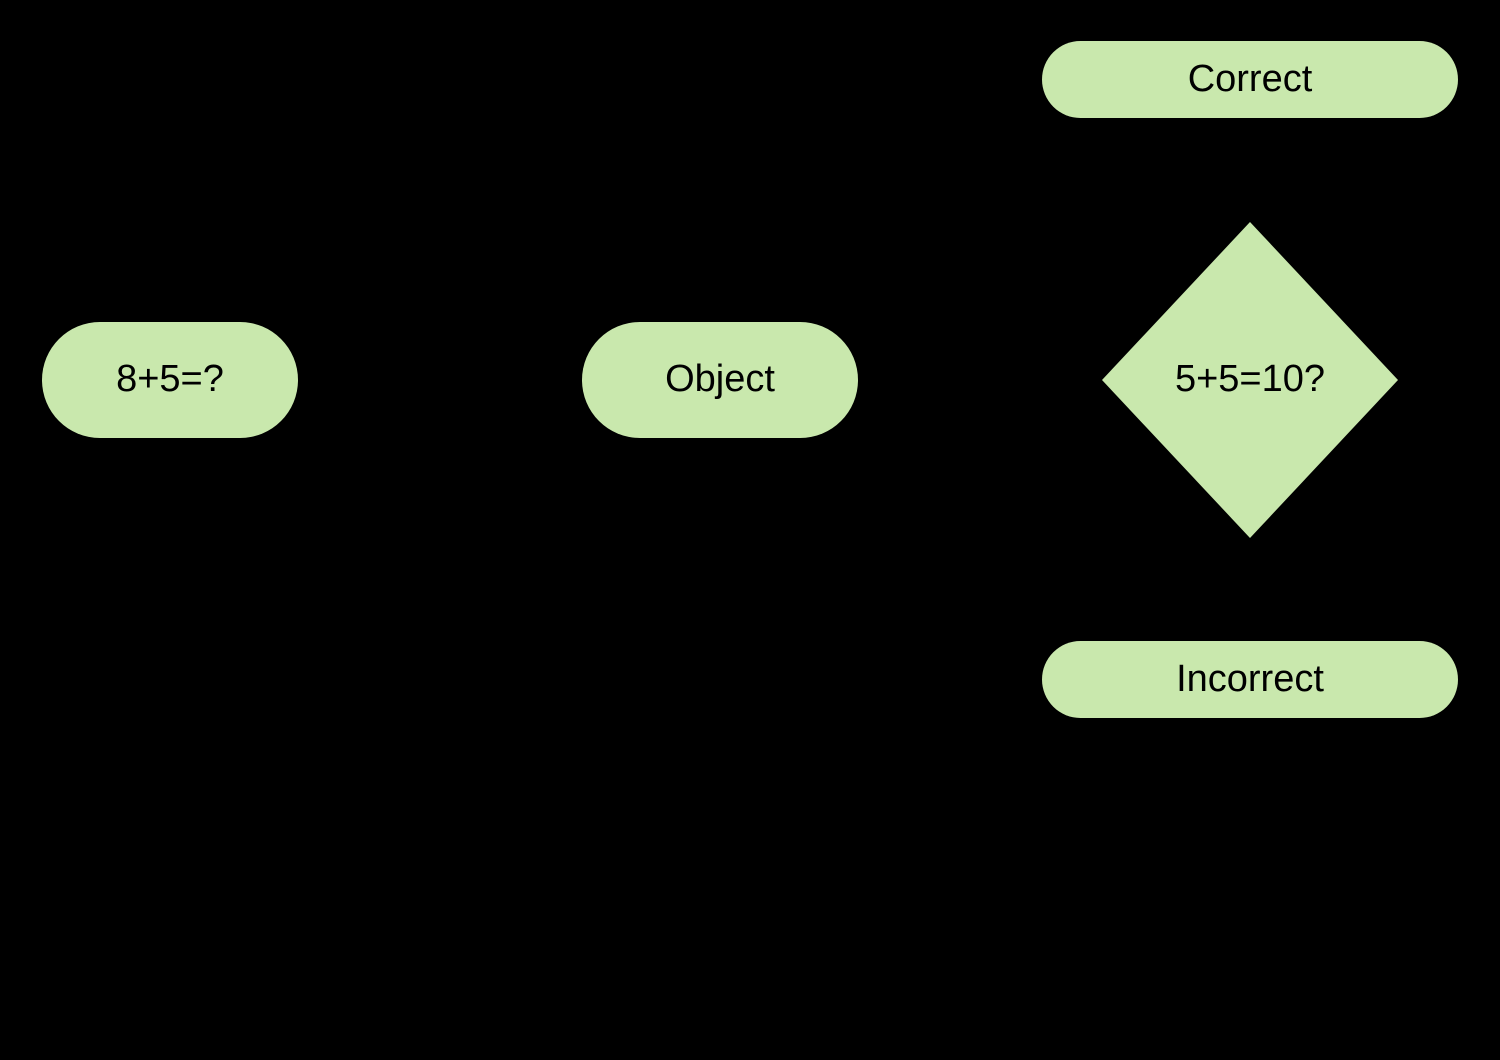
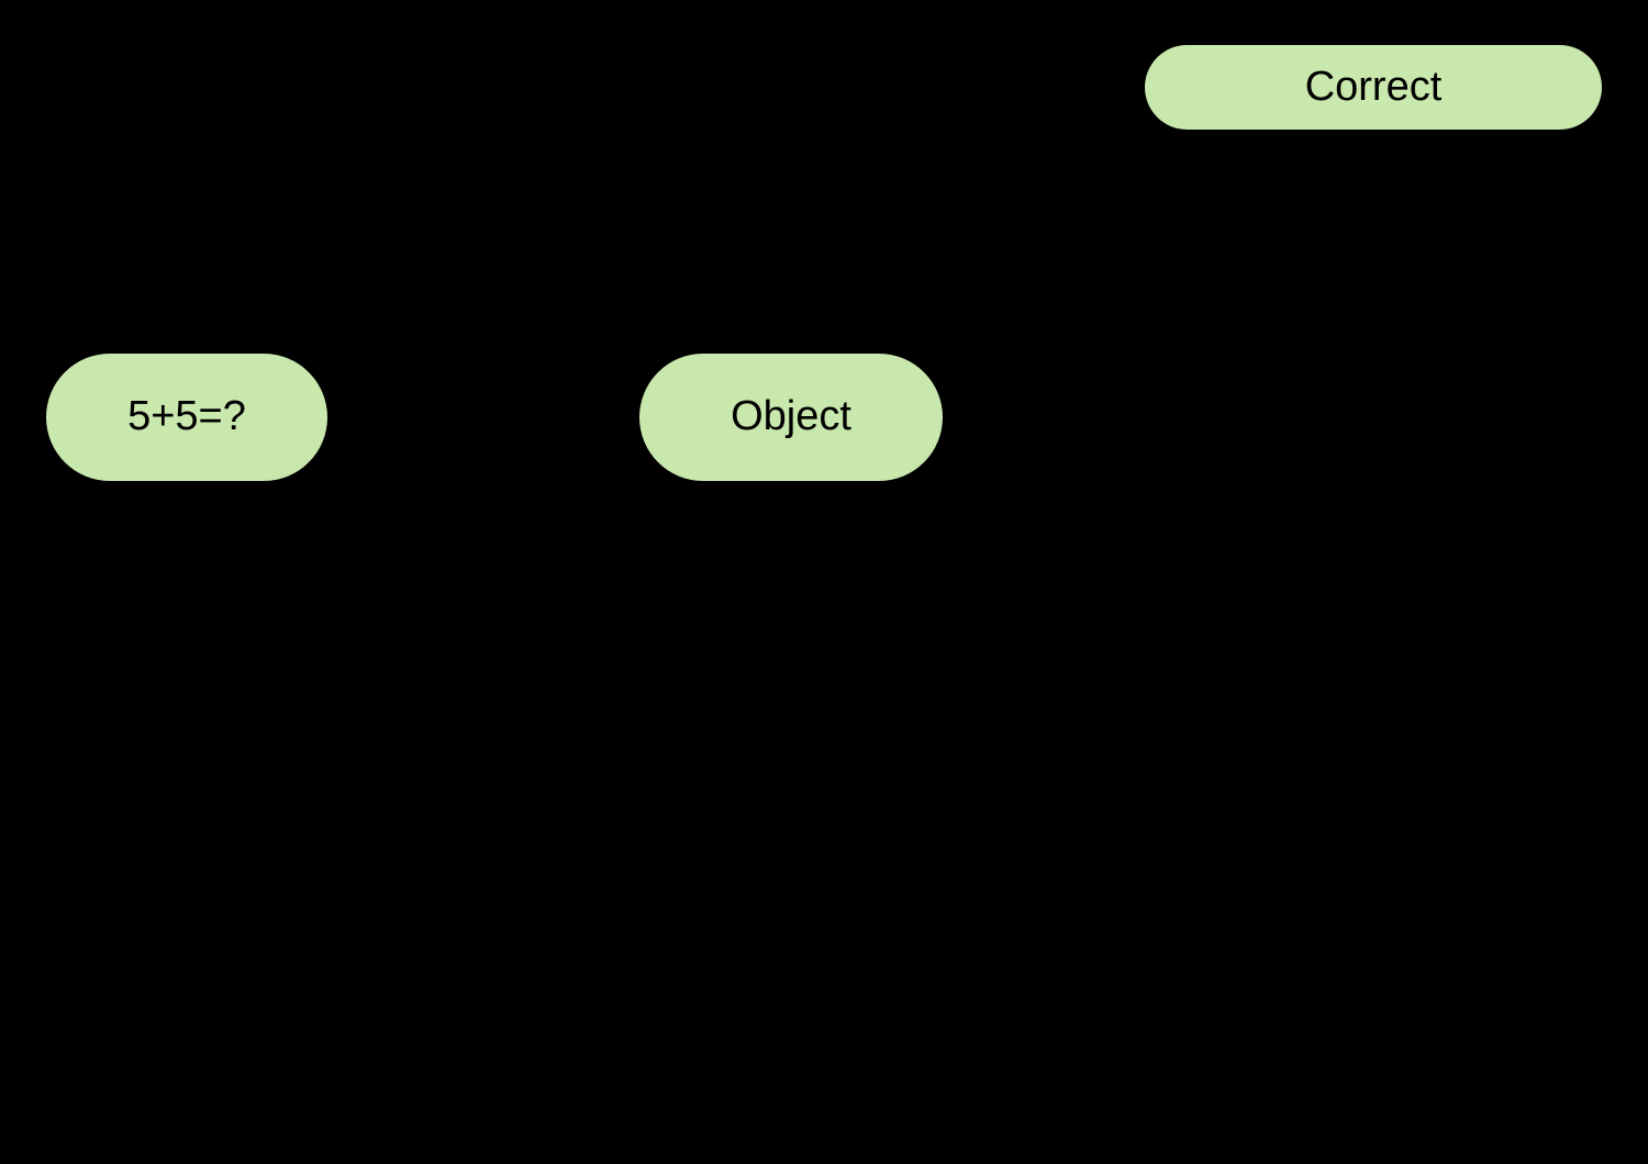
- 8+5=?
+ 5+5=?
  Object
  Correct
- 5+5=10?
- Incorrect
